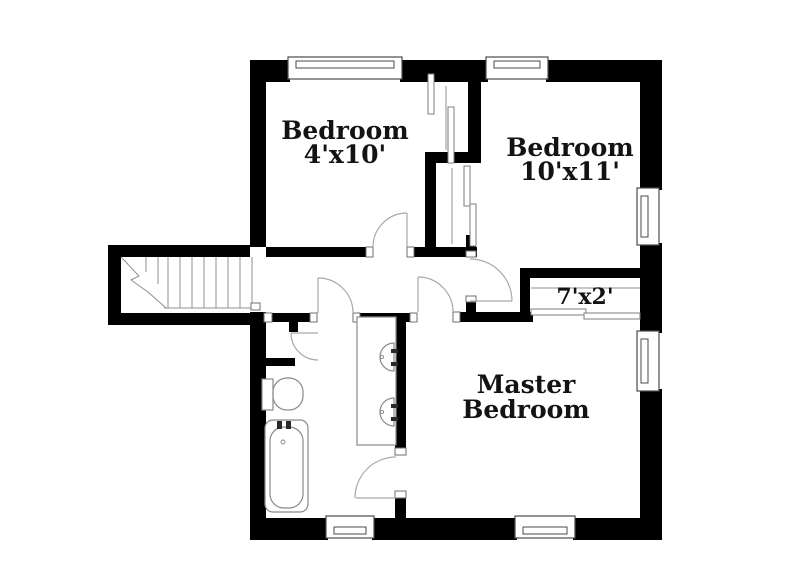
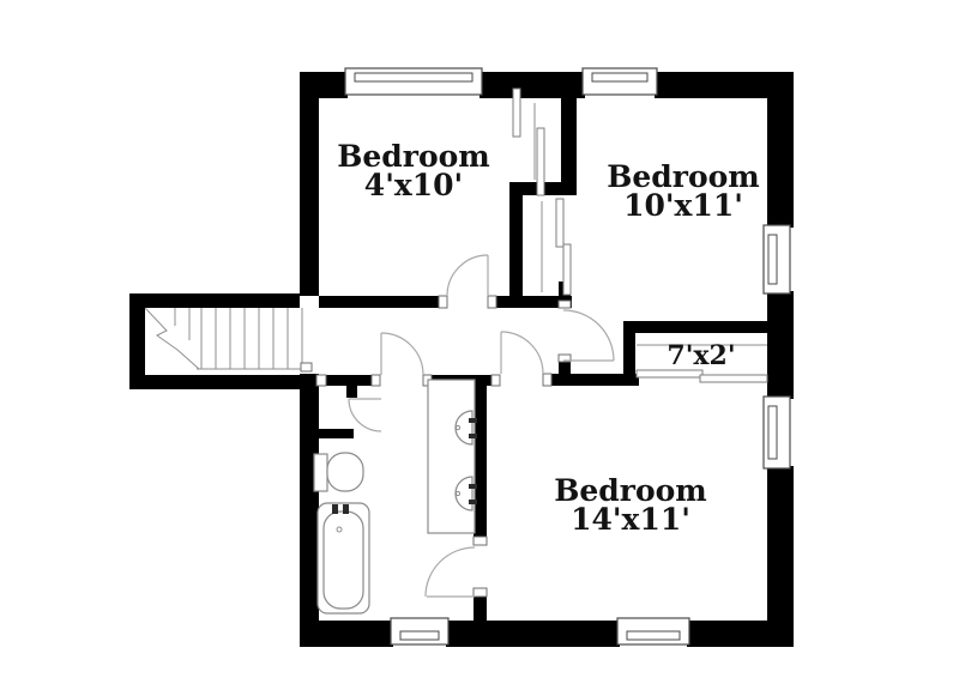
  Bedroom
  4'x10'
  Bedroom
  10'x11'
  7'x2'
- Master
  Bedroom
+ 14'x11'
